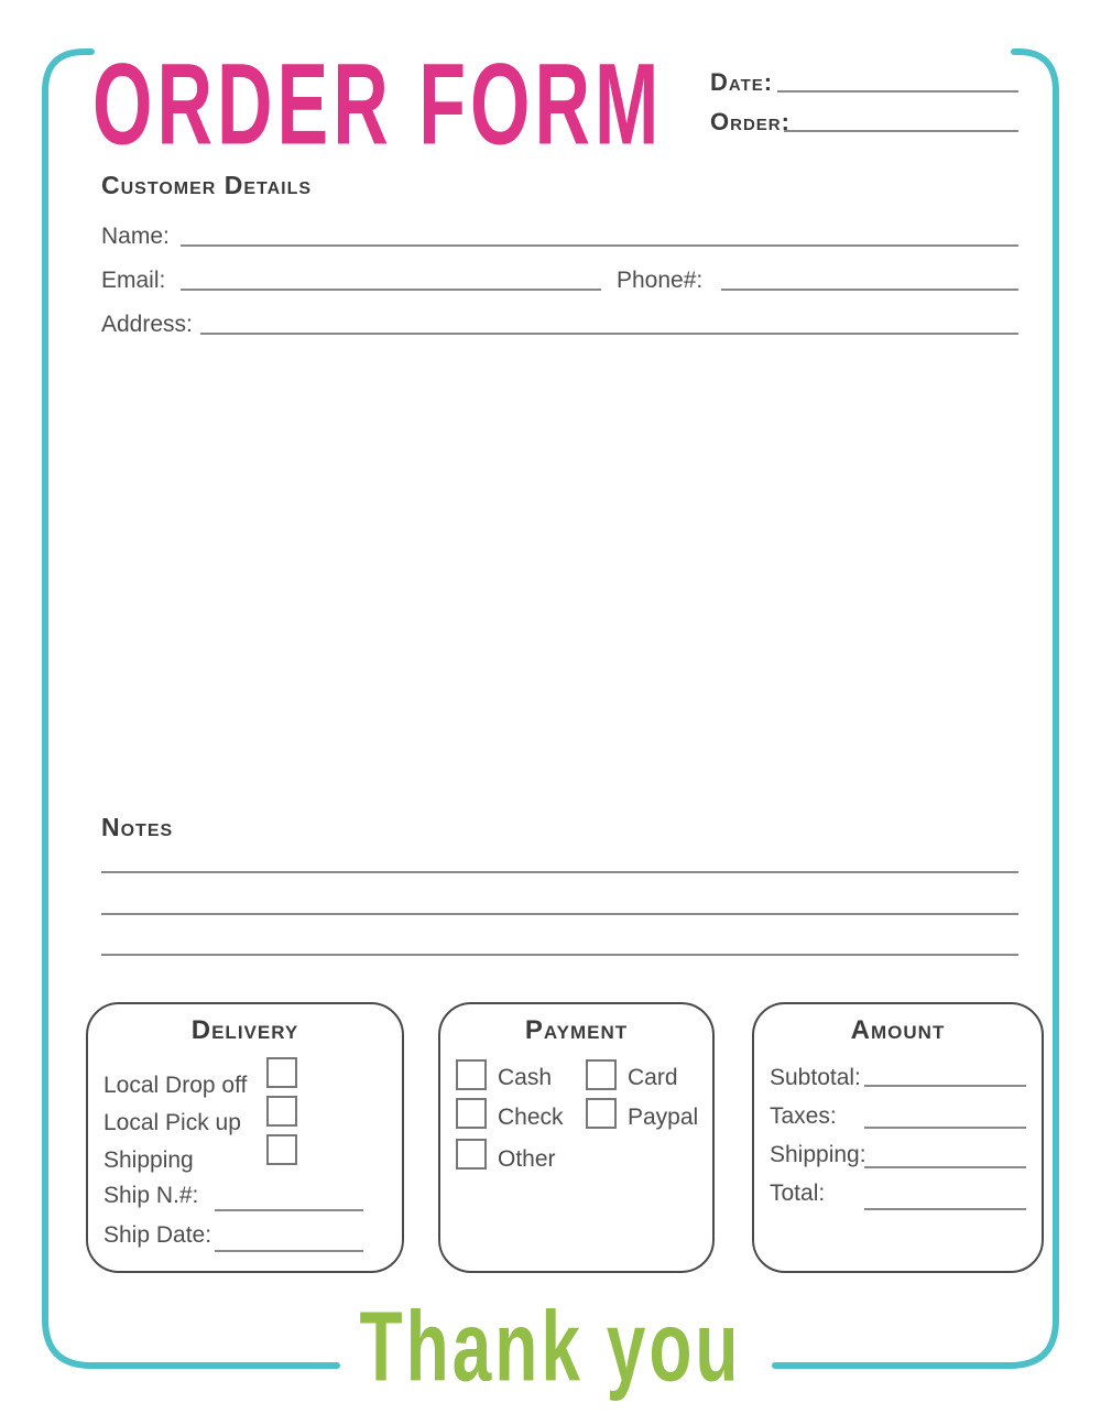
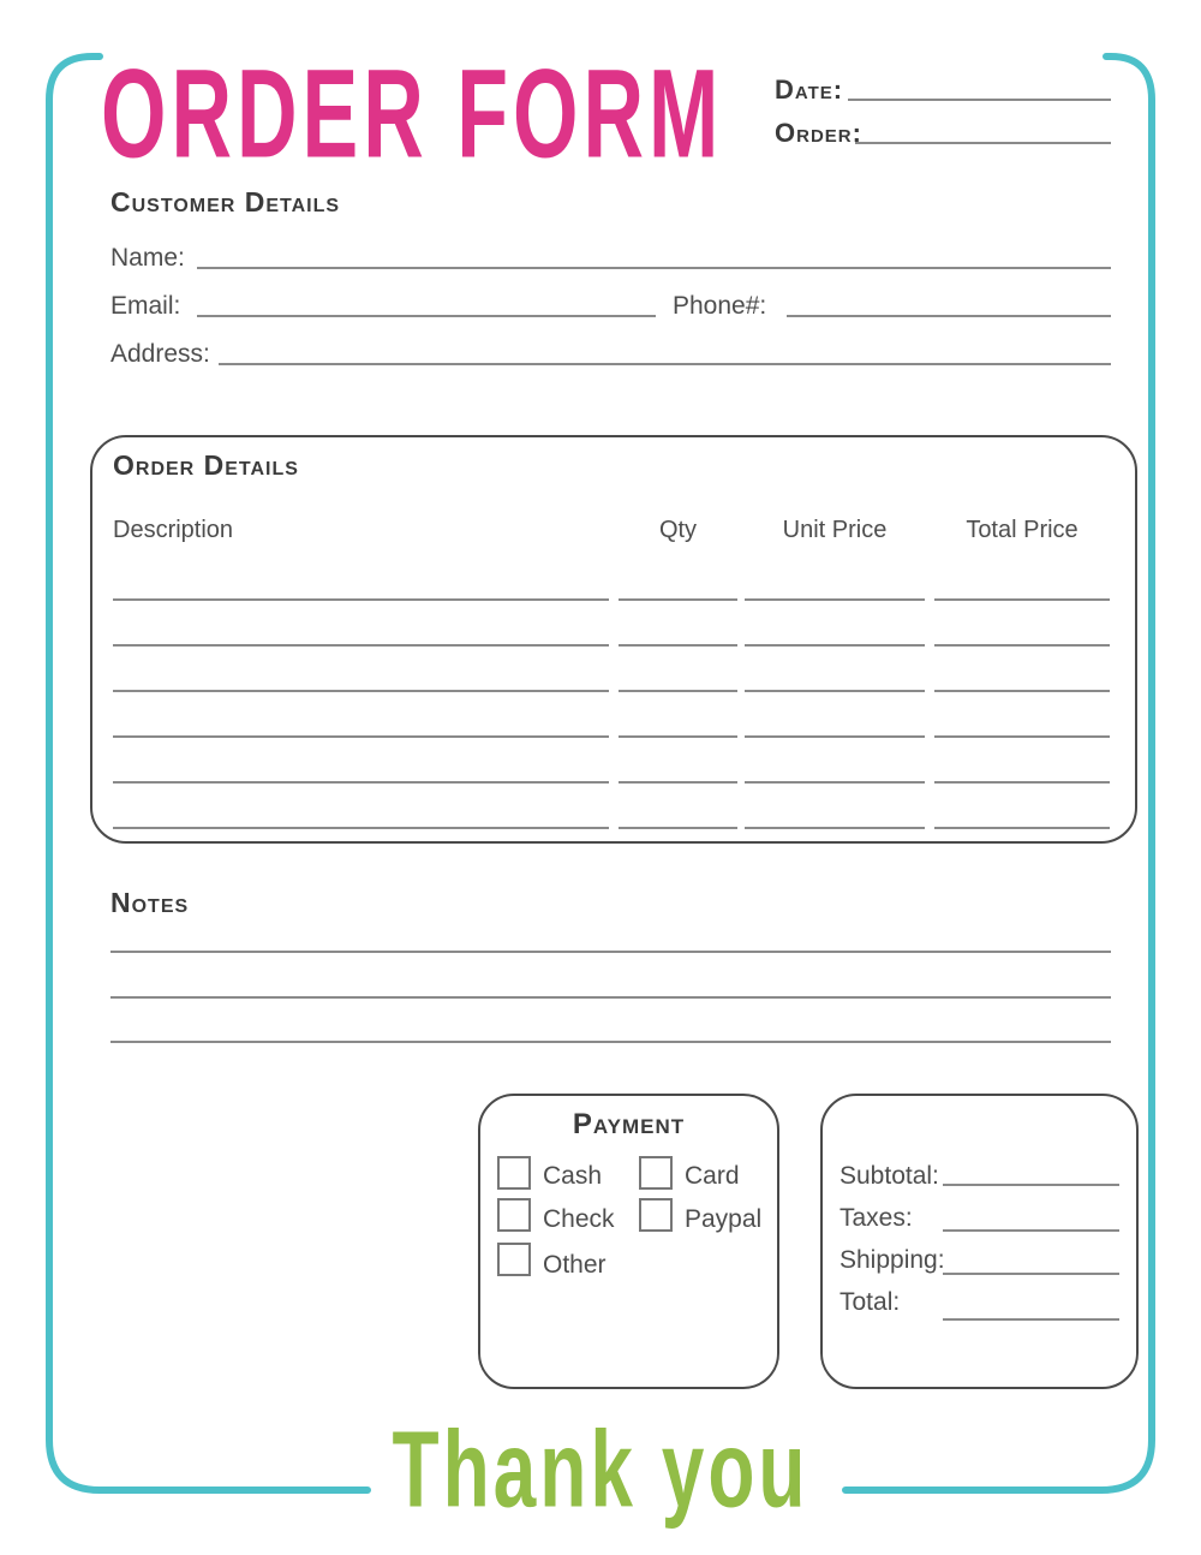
  ORDER FORM
  Date:
  Order:
  Customer Details
  Name:
  Email:
  Phone#:
  Address:
+ Order Details
+ Description
+ Qty
+ Unit Price
+ Total Price
  Notes
- Delivery
- Local Drop off
- Local Pick up
- Shipping
- Ship N.#:
- Ship Date:
  Payment
  Cash
  Check
  Other
  Card
  Paypal
- Amount
  Subtotal:
  Taxes:
  Shipping:
  Total:
  Thank you
